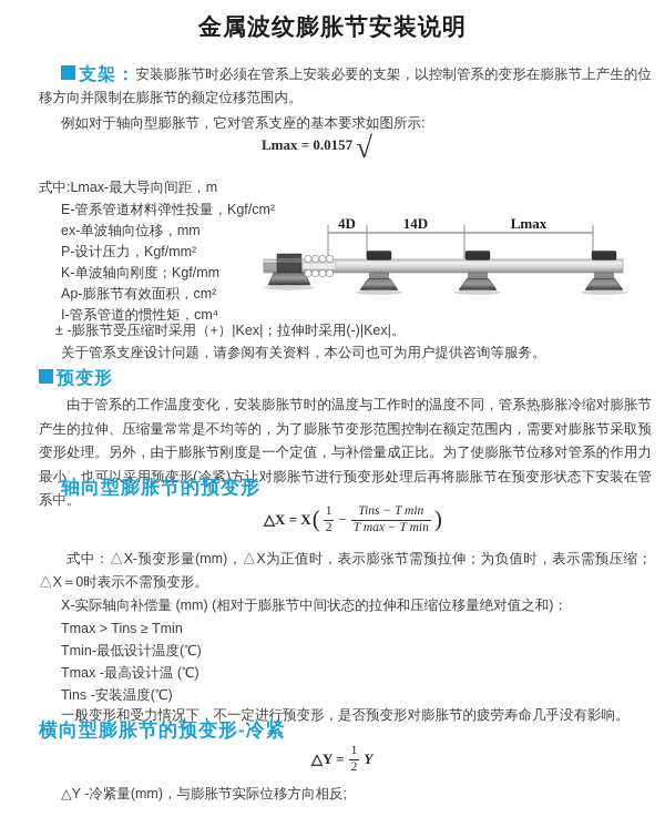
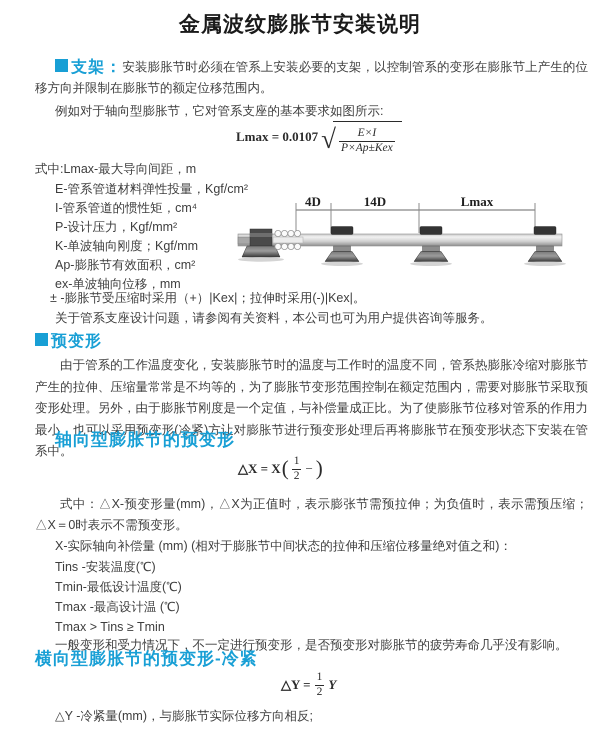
  金属波纹膨胀节安装说明
  支架：安装膨胀节时必须在管系上安装必要的支架，以控制管系的变形在膨胀节上产生的位移方向并限制在膨胀节的额定位移范围内。
  例如对于轴向型膨胀节，它对管系支座的基本要求如图所示:
- Lmax = 0.0157
+ Lmax = 0.0107
  √
+ E×I
+ P×Ap±Kex
  式中:Lmax-最大导向间距，m
  E-管系管道材料弹性投量，Kgf/cm²
- ex-单波轴向位移，mm
+ I-管系管道的惯性矩，cm⁴
  P-设计压力，Kgf/mm²
  K-单波轴向刚度；Kgf/mm
  Ap-膨胀节有效面积，cm²
- I-管系管道的惯性矩，cm⁴
+ ex-单波轴向位移，mm
  ± -膨胀节受压缩时采用（+）|Kex|；拉伸时采用(-)|Kex|。
  关于管系支座设计问题，请参阅有关资料，本公司也可为用户提供咨询等服务。
  4D
  14D
  Lmax
  预变形
  由于管系的工作温度变化，安装膨胀节时的温度与工作时的温度不同，管系热膨胀冷缩对膨胀节产生的拉伸、压缩量常常是不均等的，为了膨胀节变形范围控制在额定范围内，需要对膨胀节采取预变形处理。另外，由于膨胀节刚度是一个定值，与补偿量成正比。为了使膨胀节位移对管系的作用力最小，也可以采用预变形(冷紧)方让对膨胀节进行预变形处理后再将膨胀节在预变形状态下安装在管系中。
  轴向型膨胀节的预变形
  △X = X
  (
  1
  2
  −
- Tins − T min
- T max − T min
  )
  式中：△X-预变形量(mm)，△X为正值时，表示膨张节需预拉伸；为负值时，表示需预压缩；△X＝0时表示不需预变形。
  X-实际轴向补偿量 (mm) (相对于膨胀节中间状态的拉伸和压缩位移量绝对值之和)：
- Tmax > Tins ≥ Tmin
+ Tins -安装温度(℃)
  Tmin-最低设计温度(℃)
  Tmax -最高设计温 (℃)
- Tins -安装温度(℃)
+ Tmax > Tins ≥ Tmin
  一般变形和受力情况下，不一定进行预变形，是否预变形对膨胀节的疲劳寿命几乎没有影响。
  横向型膨胀节的预变形-冷紧
  △Y =
  1
  2
  Y
  △Y -冷紧量(mm)，与膨胀节实际位移方向相反;
